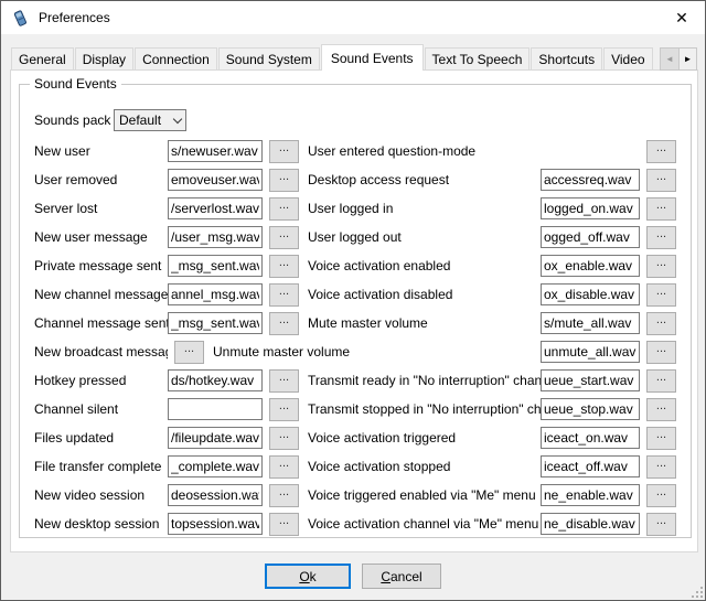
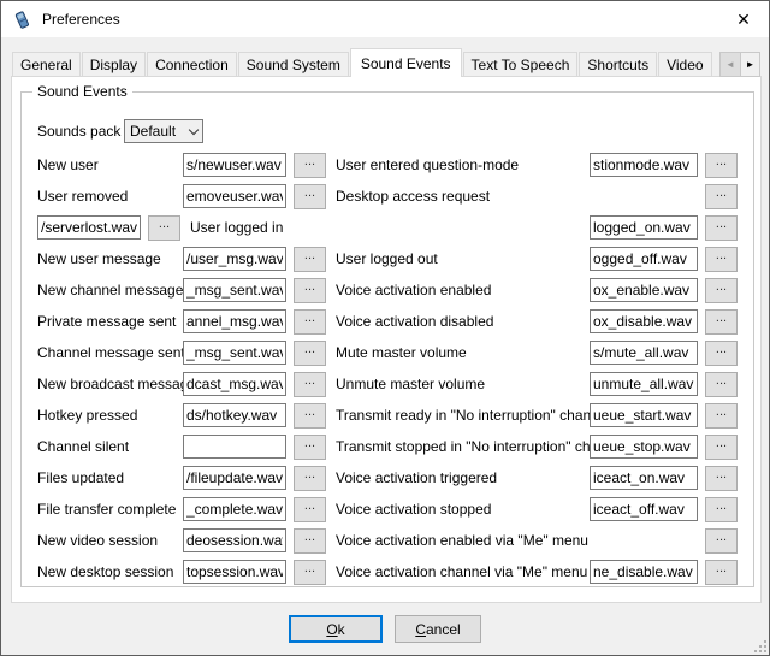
  Preferences
  ✕
  General
  Display
  Connection
  Sound System
  Sound Events
  Text To Speech
  Shortcuts
  Video
  ◄
  ►
  Sound Events
  Sounds pack
  Default
  New user
  s/newuser.wav
  ...
  User entered question-mode
+ stionmode.wav
  ...
  User removed
  emoveuser.wa
  ...
  Desktop access request
- accessreq.wav
  ...
- Server lost
  /serverlost.wav
  ...
  User logged in
  logged_on.wav
  ...
  New user message
  /user_msg.wav
  ...
  User logged out
  ogged_off.wav
  ...
- Private message sent
+ New channel message
  _msg_sent.wa
  ...
  Voice activation enabled
  ox_enable.wav
  ...
- New channel message
+ Private message sent
  annel_msg.wa
  ...
  Voice activation disabled
  ox_disable.wav
  ...
  Channel message sen
  _msg_sent.wa
  ...
  Mute master volume
  s/mute_all.wav
  ...
  New broadcast messa
+ dcast_msg.wav
  ...
  Unmute master volume
  unmute_all.wav
  ...
  Hotkey pressed
  ds/hotkey.wav
  ...
  Transmit ready in "No interruption" chan
  ueue_start.wav
  ...
  Channel silent
  ...
  Transmit stopped in "No interruption" ch
  ueue_stop.wav
  ...
  Files updated
  /fileupdate.wav
  ...
  Voice activation triggered
  iceact_on.wav
  ...
  File transfer complete
  _complete.wav
  ...
  Voice activation stopped
  iceact_off.wav
  ...
  New video session
  deosession.wa
  ...
- Voice triggered enabled via "Me" menu
+ Voice activation enabled via "Me" menu
- ne_enable.wav
  ...
  New desktop session
  topsession.wav
  ...
  Voice activation channel via "Me" menu
  ne_disable.wav
  ...
  Ok
  Cancel
